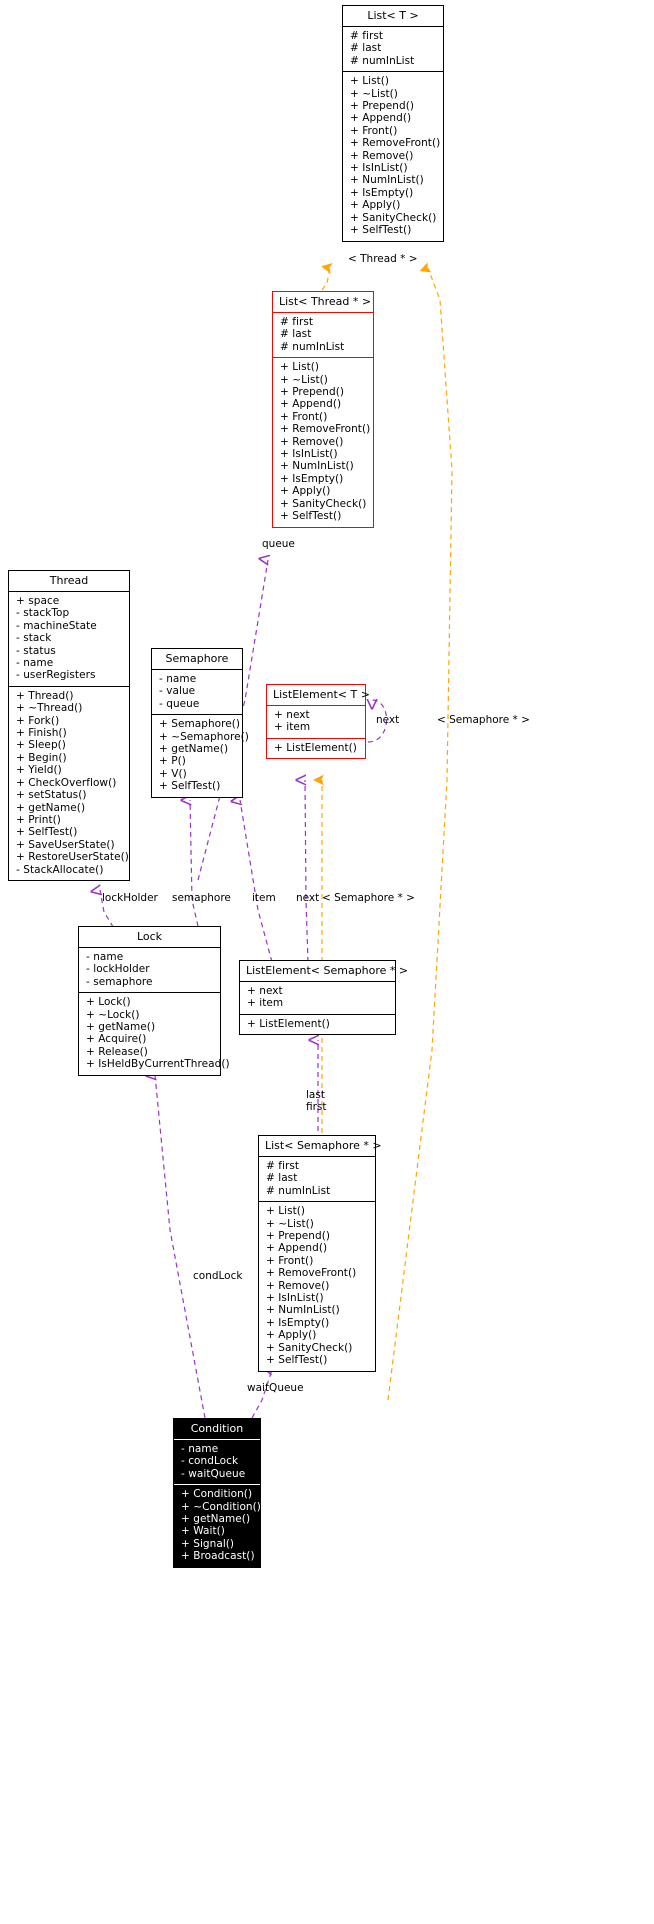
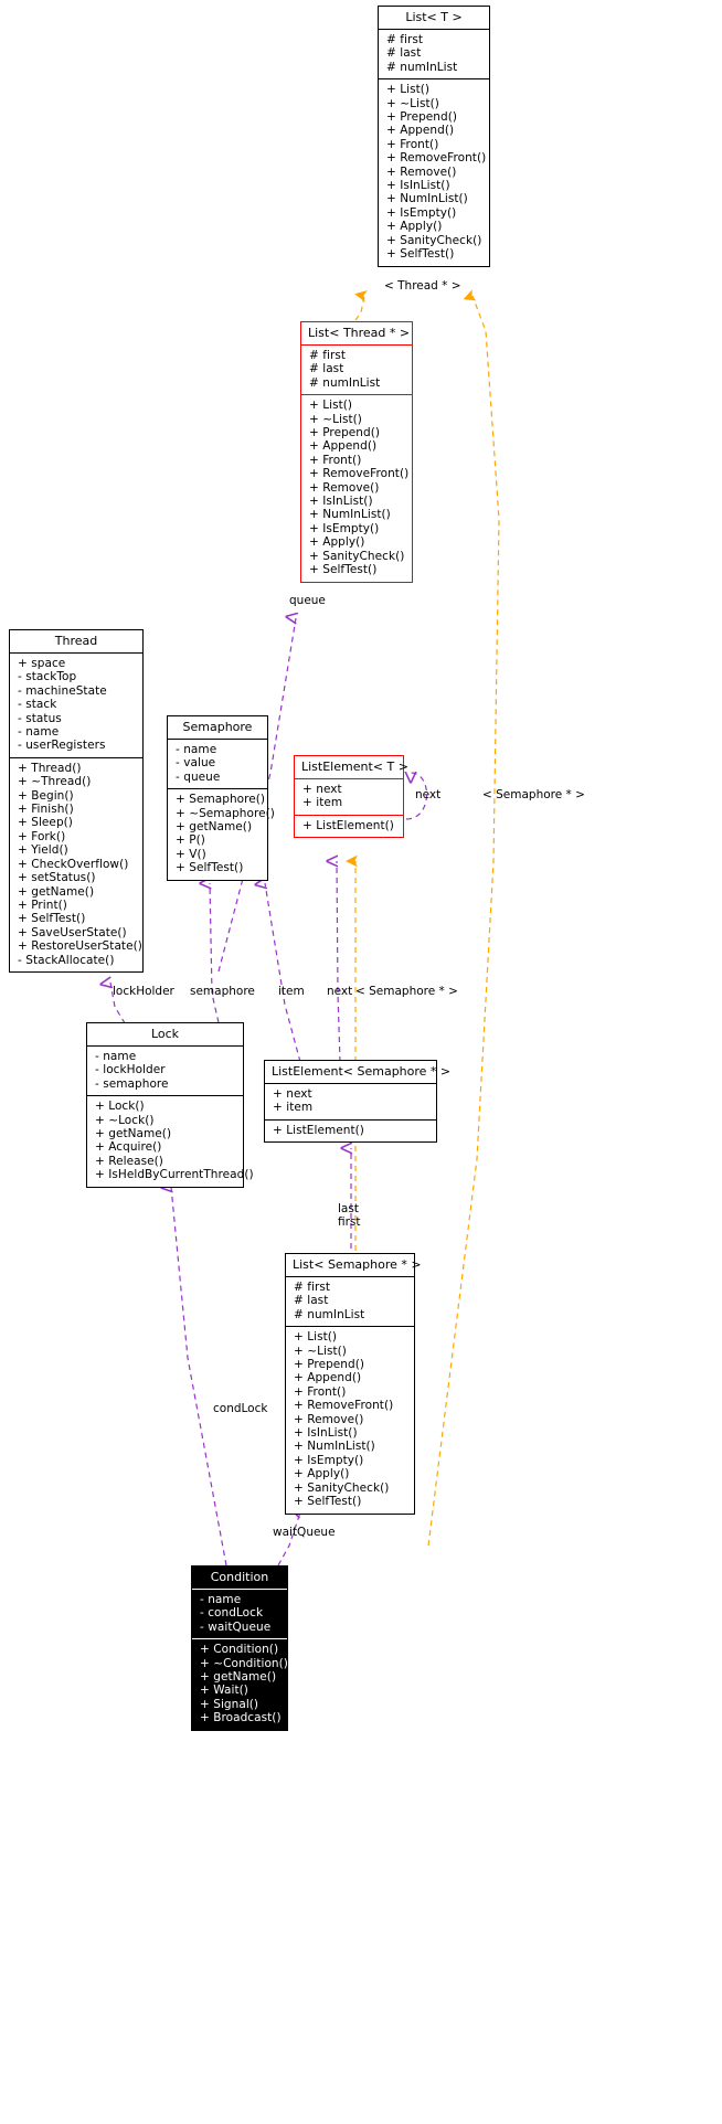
  List< T >
  # first
  # last
  # numInList
  + List()
  + ~List()
  + Prepend()
  + Append()
  + Front()
  + RemoveFront()
  + Remove()
  + IsInList()
  + NumInList()
  + IsEmpty()
  + Apply()
  + SanityCheck()
  + SelfTest()
  < Thread * >
  List< Thread * >
  # first
  # last
  # numInList
  + List()
  + ~List()
  + Prepend()
  + Append()
  + Front()
  + RemoveFront()
  + Remove()
  + IsInList()
  + NumInList()
  + IsEmpty()
  + Apply()
  + SanityCheck()
  + SelfTest()
  queue
  Thread
  + space
  - stackTop
  - machineState
  - stack
  - status
  - name
  - userRegisters
  + Thread()
  + ~Thread()
- + Fork()
+ + Begin()
  + Finish()
  + Sleep()
- + Begin()
+ + Fork()
  + Yield()
  + CheckOverflow()
  + setStatus()
  + getName()
  + Print()
  + SelfTest()
  + SaveUserState()
  + RestoreUserState()
  - StackAllocate()
  Semaphore
  - name
  - value
  - queue
  + Semaphore()
  + ~Semaphore()
  + getName()
  + P()
  + V()
  + SelfTest()
  ListElement< T >
  + next
  + item
  + ListElement()
  next
  < Semaphore * >
  lockHolder
  semaphore
  item
  next
  < Semaphore * >
  Lock
  - name
  - lockHolder
  - semaphore
  + Lock()
  + ~Lock()
  + getName()
  + Acquire()
  + Release()
  + IsHeldByCurrentThread()
  ListElement< Semaphore * >
  + next
  + item
  + ListElement()
  last
  first
  List< Semaphore * >
  # first
  # last
  # numInList
  + List()
  + ~List()
  + Prepend()
  + Append()
  + Front()
  + RemoveFront()
  + Remove()
  + IsInList()
  + NumInList()
  + IsEmpty()
  + Apply()
  + SanityCheck()
  + SelfTest()
  condLock
  waitQueue
  Condition
  - name
  - condLock
  - waitQueue
  + Condition()
  + ~Condition()
  + getName()
  + Wait()
  + Signal()
  + Broadcast()
